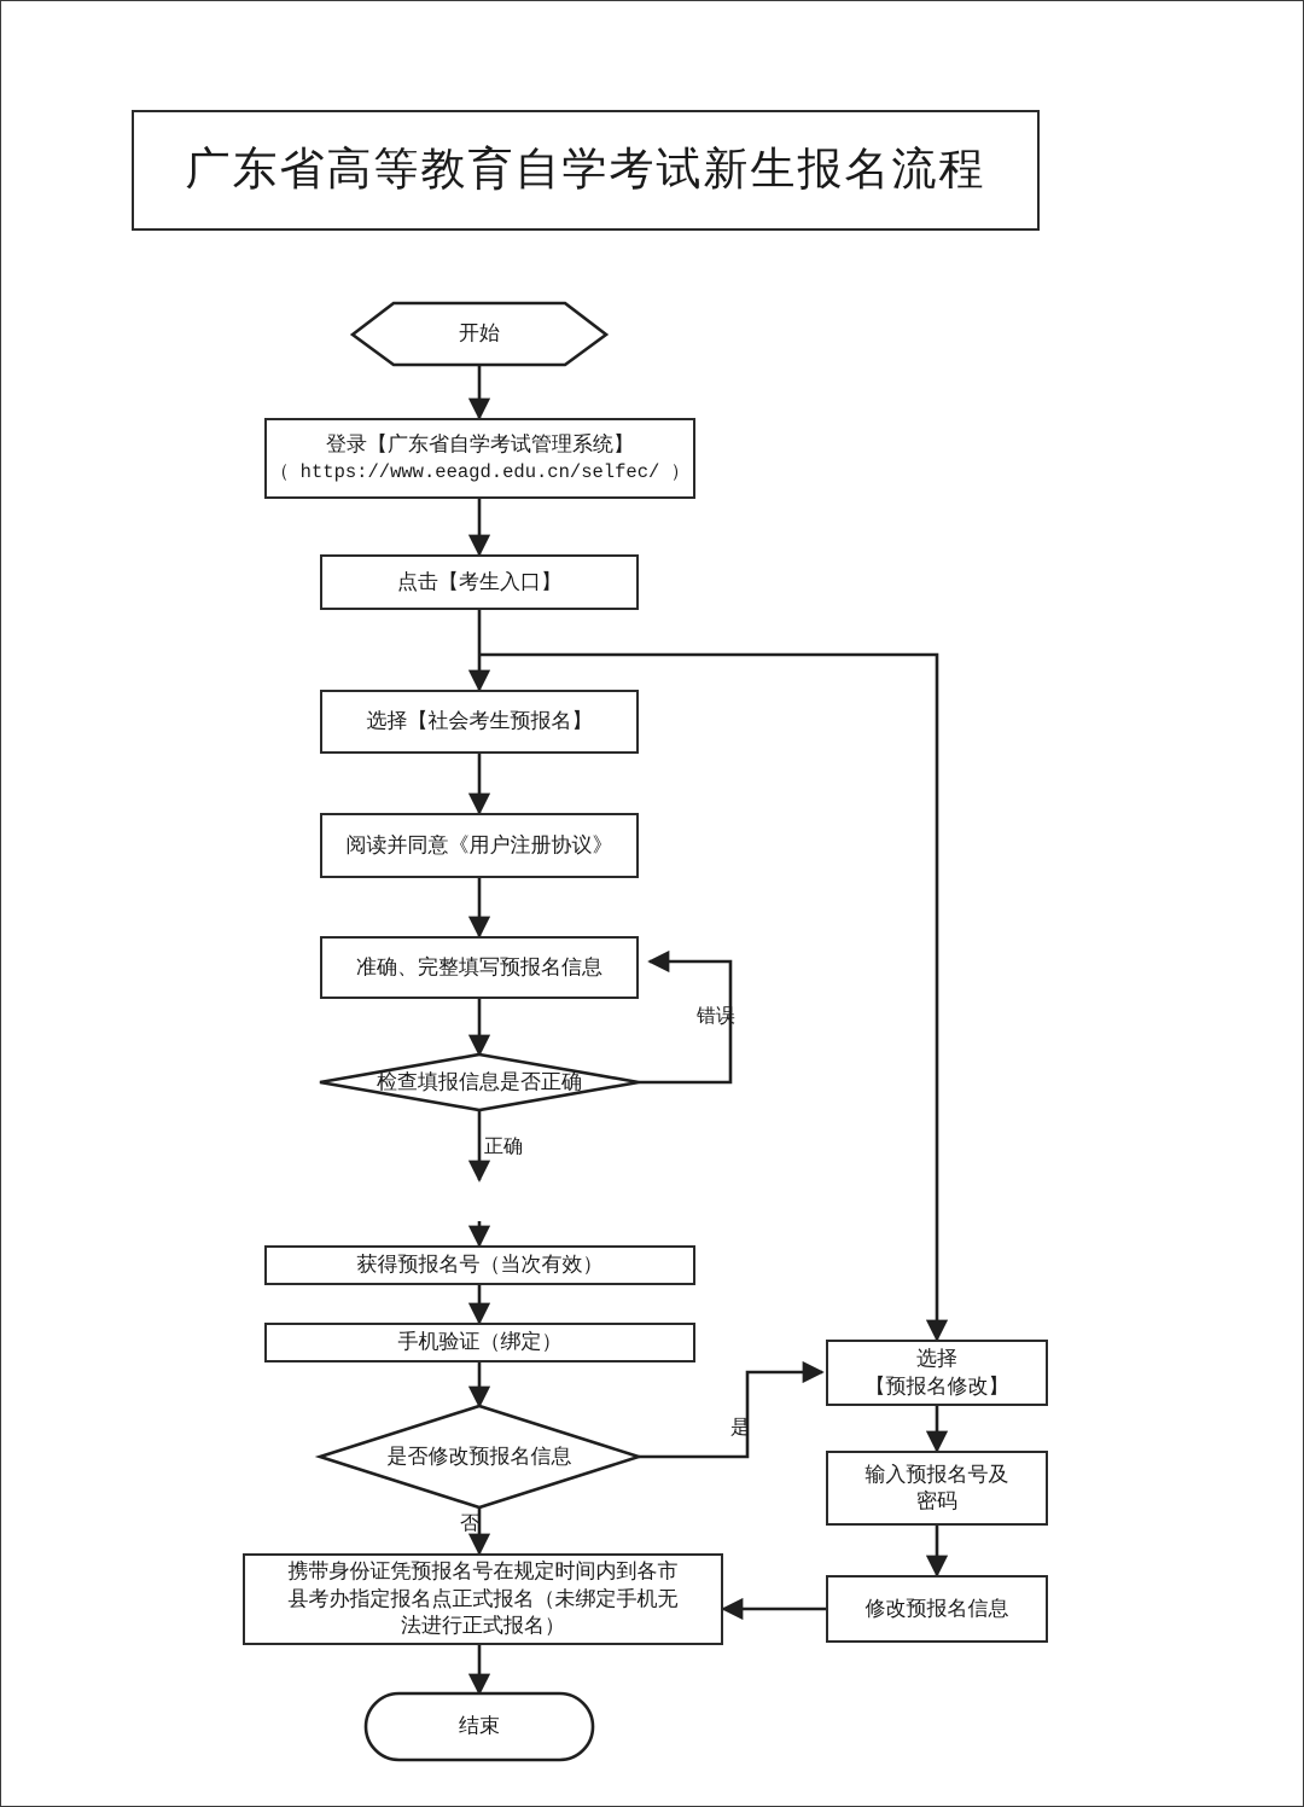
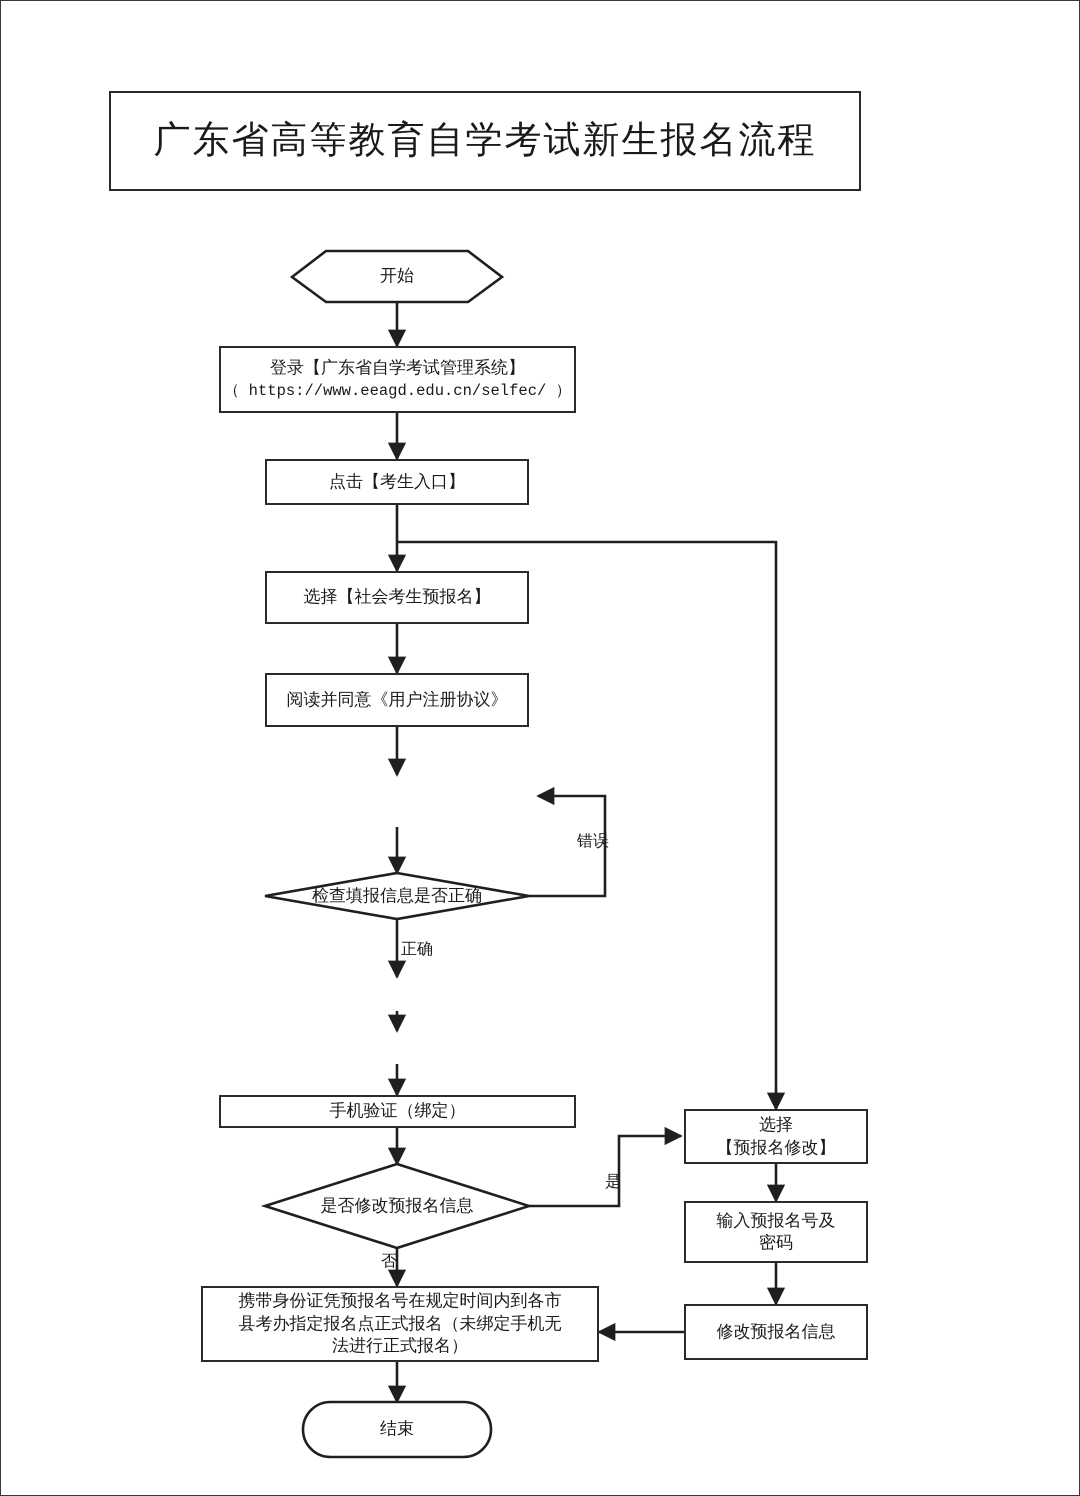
  广东省高等教育自学考试新生报名流程
  开始
  检查填报信息是否正确
  是否修改预报名信息
  结束
  登录【广东省自学考试管理系统】
  （ https://www.eeagd.edu.cn/selfec/ ）
  点击【考生入口】
  选择【社会考生预报名】
  阅读并同意《用户注册协议》
- 准确、完整填写预报名信息
- 获得预报名号（当次有效）
  手机验证（绑定）
  选择
  【预报名修改】
  输入预报名号及
  密码
  修改预报名信息
  携带身份证凭预报名号在规定时间内到各市
  县考办指定报名点正式报名（未绑定手机无
  法进行正式报名）
  错误
  正确
  否
